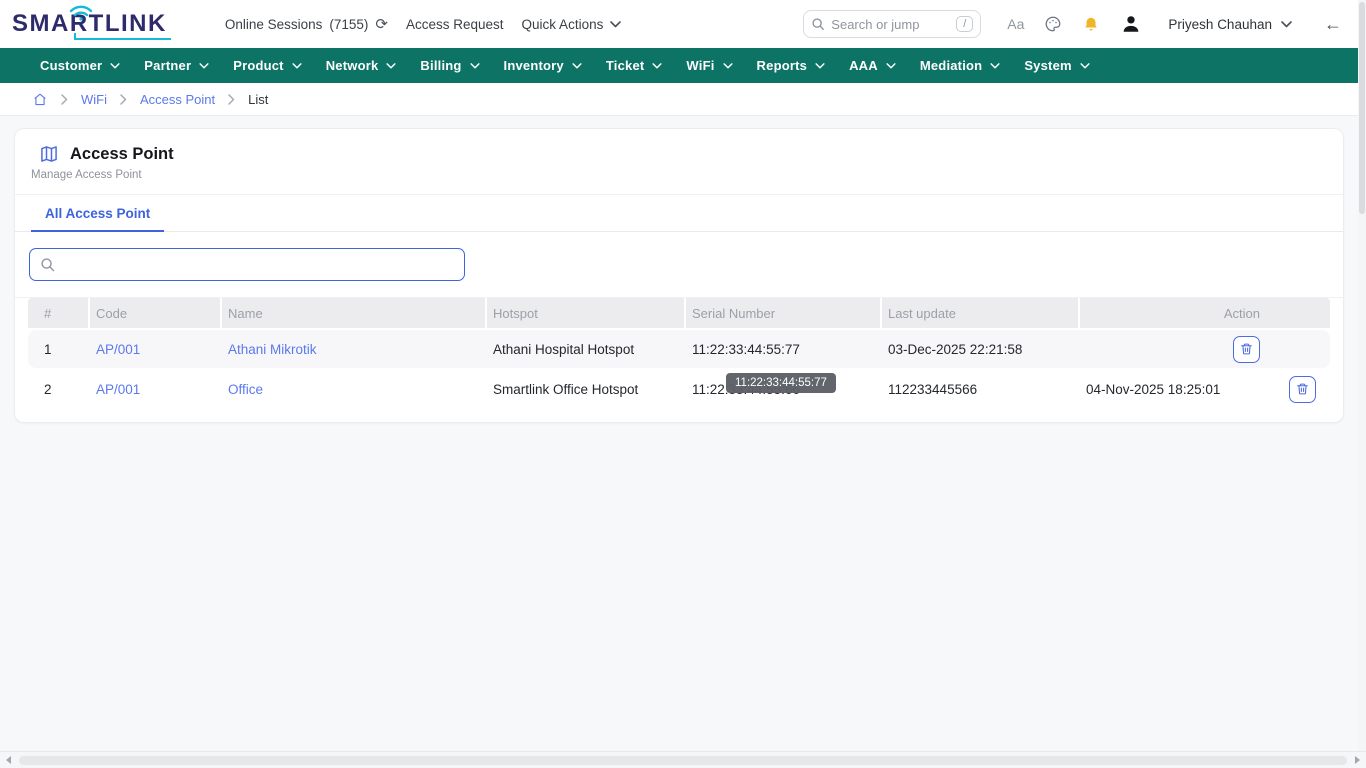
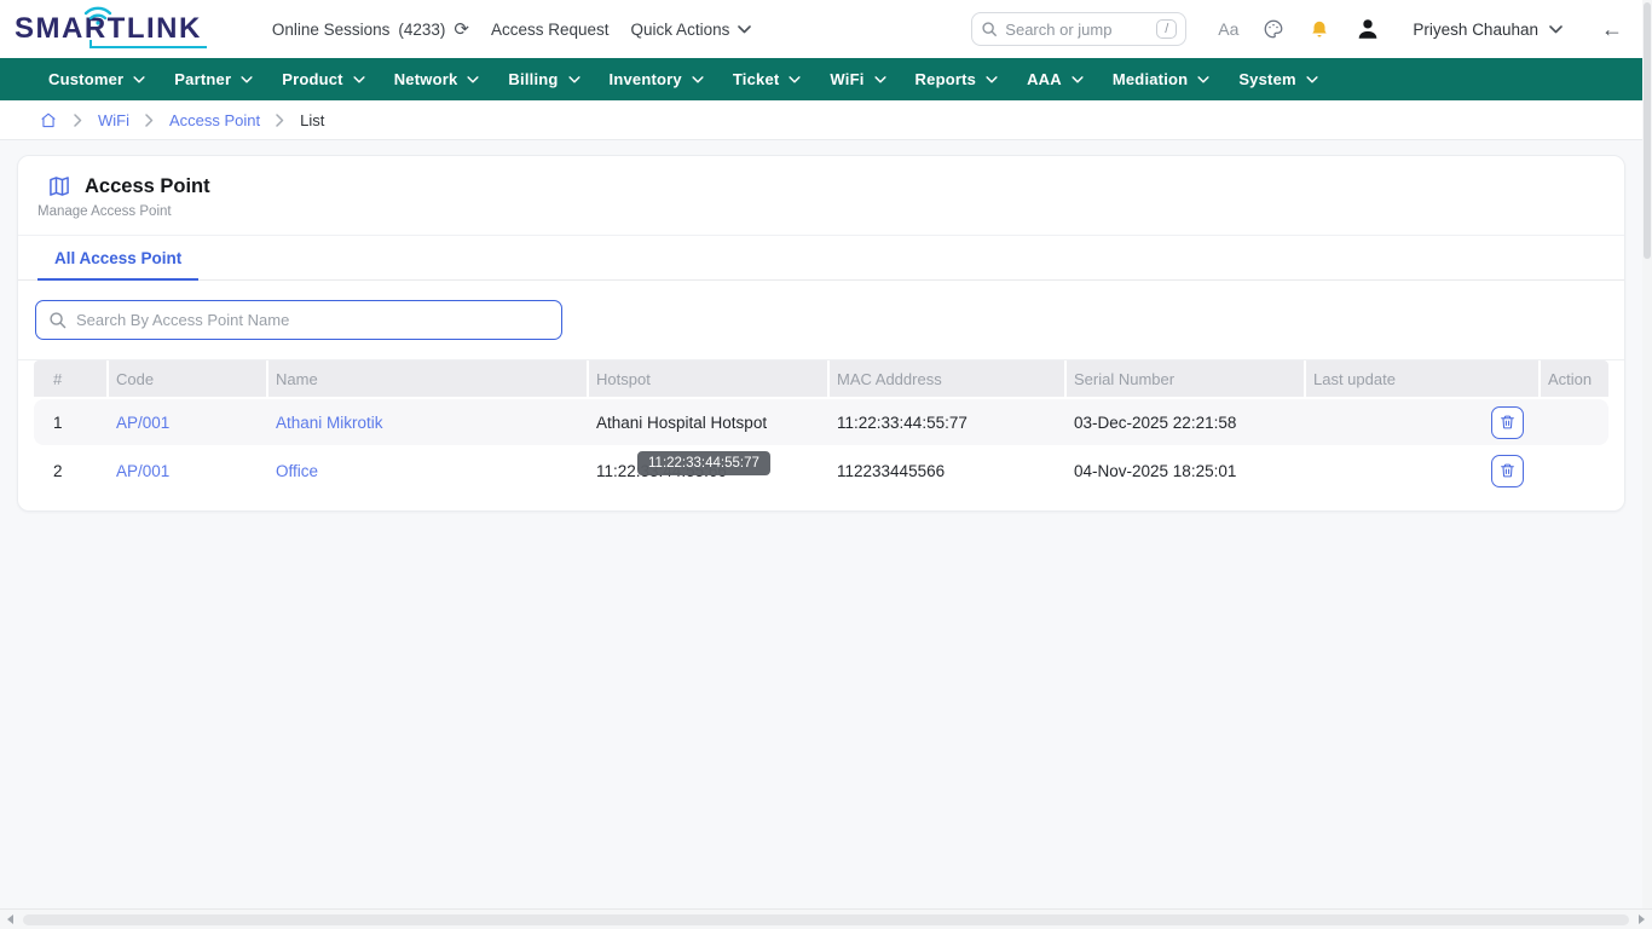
  SMARTLINK
  Online Sessions
- (7155)
+ (4233)
  ⟳
  Access Request
  Quick Actions
  Search or jump
  /
  Aa
  Priyesh Chauhan
  ←
  Customer
  Partner
  Product
  Network
  Billing
  Inventory
  Ticket
  WiFi
  Reports
  AAA
  Mediation
  System
  WiFi
  Access Point
  List
  Access Point
  Manage Access Point
  All Access Point
+ Search By Access Point Name
  #
  Code
  Name
  Hotspot
+ MAC Adddress
  Serial Number
  Last update
  Action
  1
  AP/001
  Athani Mikrotik
  Athani Hospital Hotspot
  11:22:33:44:55:77
  03-Dec-2025 22:21:58
  2
  AP/001
  Office
- Smartlink Office Hotspot
  11:22:33:44:55:77
  112233445566
  04-Nov-2025 18:25:01
